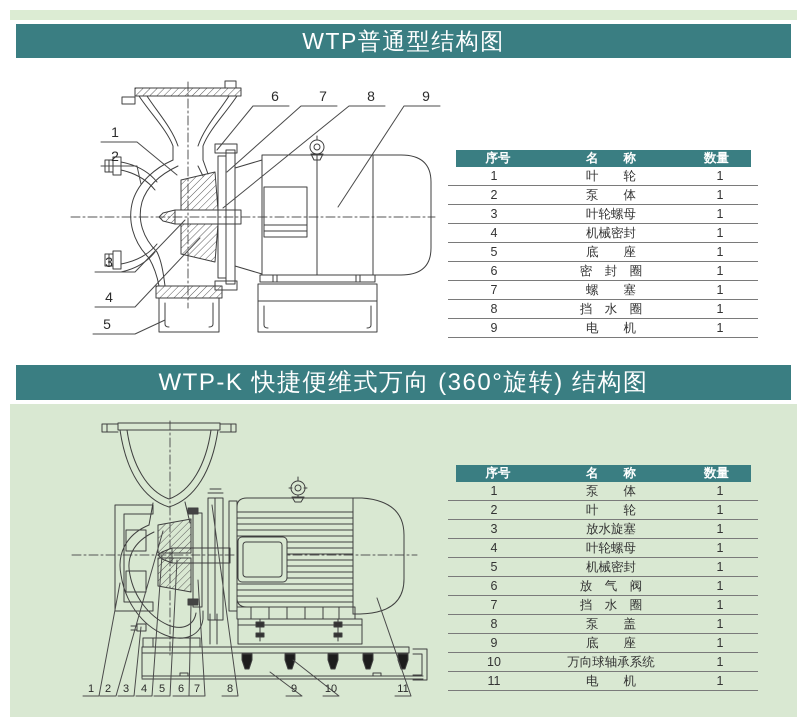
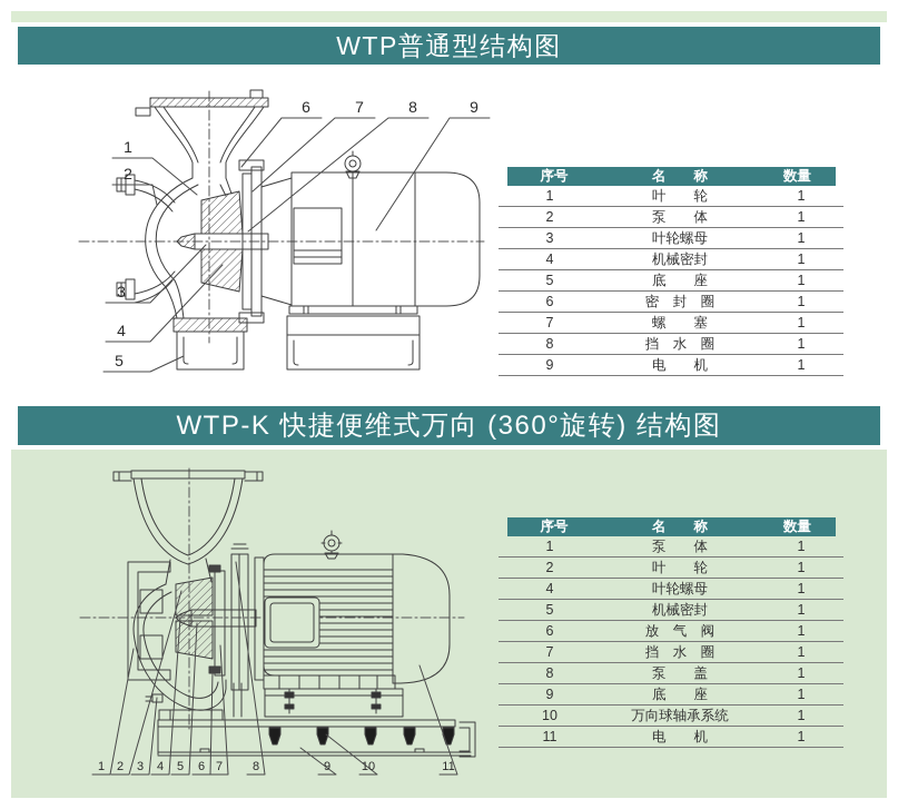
  WTP普通型结构图
  1
  2
  3
  4
  5
  6
  7
  8
  9
  序号	名 称	数量
  1	叶 轮	1
  2	泵 体	1
  3	叶轮螺母	1
  4	机械密封	1
  5	底 座	1
  6	密 封 圈	1
  7	螺 塞	1
  8	挡 水 圈	1
  9	电 机	1
  WTP-K 快捷便维式万向 (360°旋转) 结构图
  1
  2
  3
  4
  5
  6
  7
  8
  9
  10
  11
  序号	名 称	数量
  1	泵 体	1
  2	叶 轮	1
- 3	放水旋塞	1
  4	叶轮螺母	1
  5	机械密封	1
  6	放 气 阀	1
  7	挡 水 圈	1
  8	泵 盖	1
  9	底 座	1
  10	万向球轴承系统	1
  11	电 机	1
